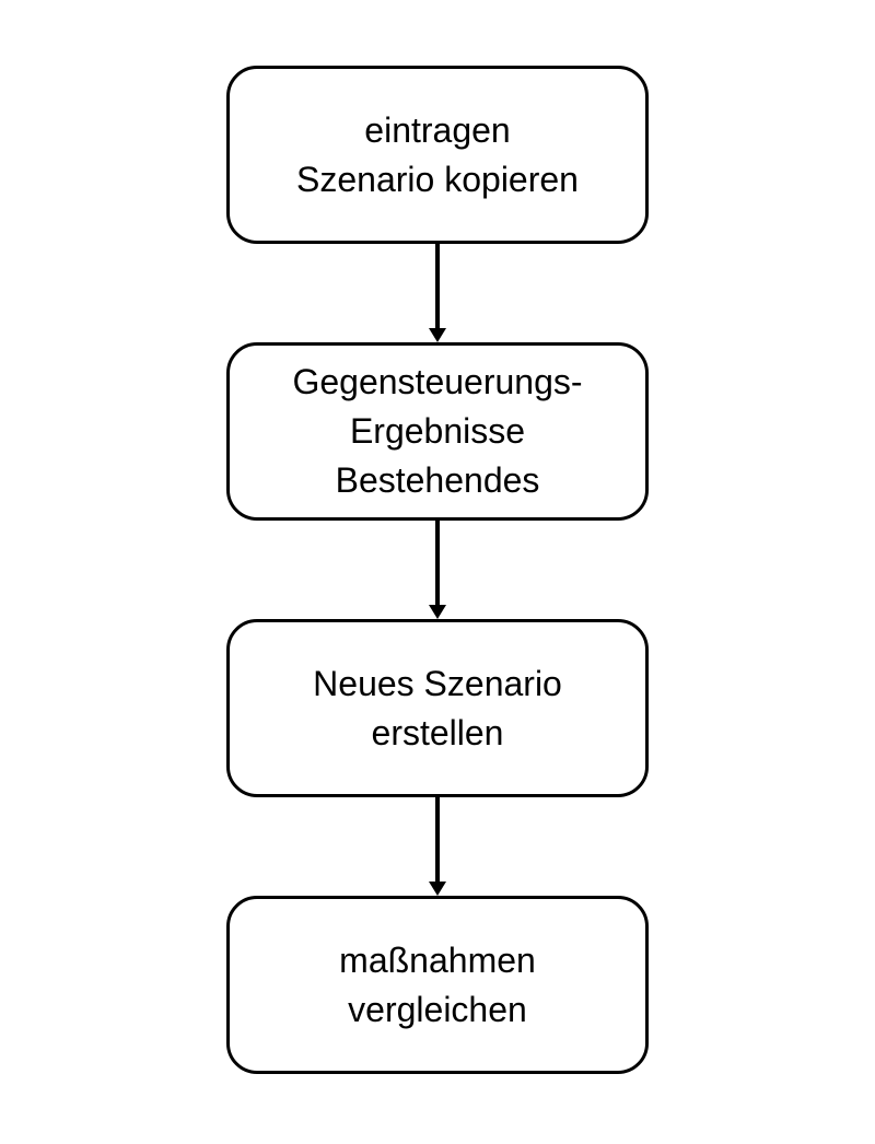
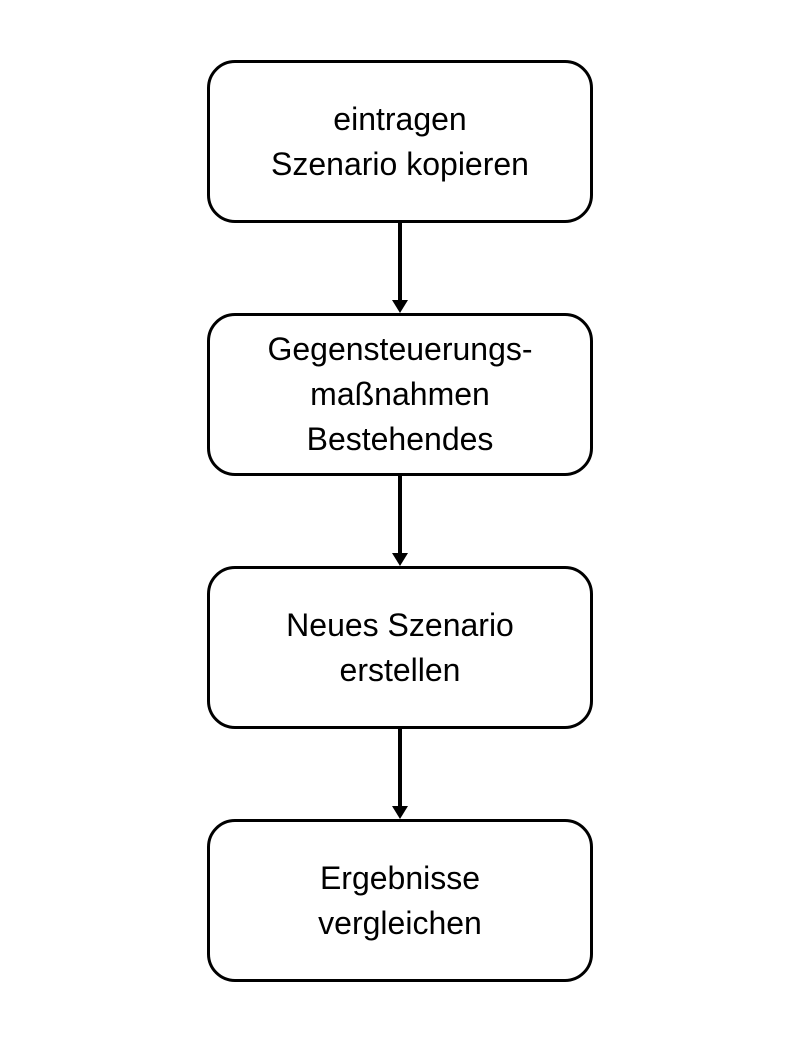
  eintragen
  Szenario kopieren
  Gegensteuerungs-
- Ergebnisse
+ maßnahmen
  Bestehendes
  Neues Szenario
  erstellen
- maßnahmen
+ Ergebnisse
  vergleichen
